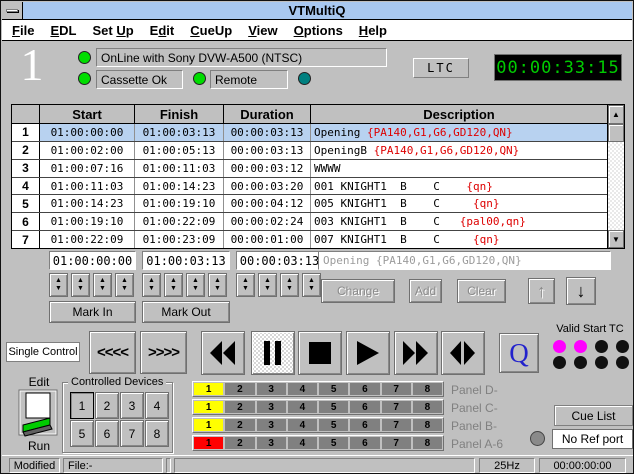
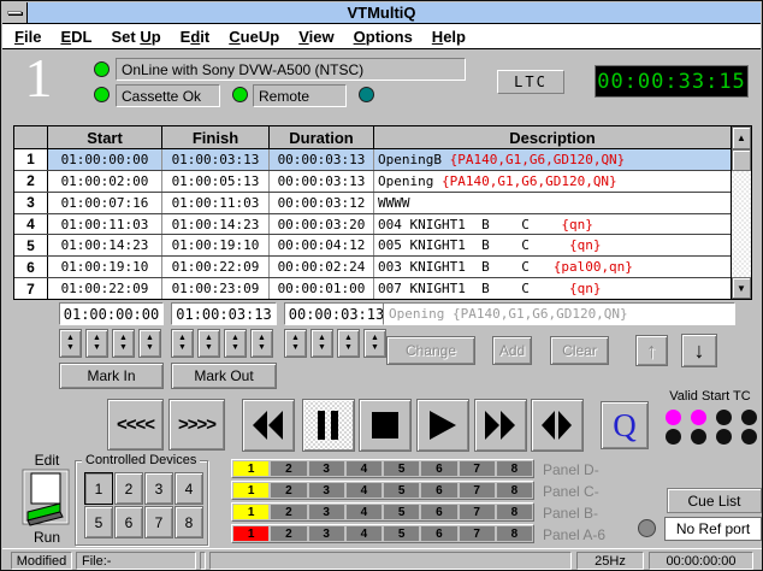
  VTMultiQ
  File
  EDL
  Set Up
  Edit
  CueUp
  View
  Options
  Help
  1
  OnLine with Sony DVW-A500 (NTSC)
  Cassette Ok
  Remote
  LTC
  00:00:33:15
  Start
  Finish
  Duration
  Description
  1
  01:00:00:00
  01:00:03:13
  00:00:03:13
- Opening
+ OpeningB
  {PA140,G1,G6,GD120,QN}
  2
  01:00:02:00
  01:00:05:13
  00:00:03:13
- OpeningB
+ Opening
  {PA140,G1,G6,GD120,QN}
  3
  01:00:07:16
  01:00:11:03
  00:00:03:12
  WWWW
  4
  01:00:11:03
  01:00:14:23
  00:00:03:20
- 001 KNIGHT1 B C
+ 004 KNIGHT1 B C
  {qn}
  5
  01:00:14:23
  01:00:19:10
  00:00:04:12
  005 KNIGHT1 B C
  {qn}
  6
  01:00:19:10
  01:00:22:09
  00:00:02:24
  003 KNIGHT1 B C
  {pal00,qn}
  7
  01:00:22:09
  01:00:23:09
  00:00:01:00
  007 KNIGHT1 B C
  {qn}
  ▲
  ▼
  01:00:00:00
  01:00:03:13
  00:00:03:13
  Opening {PA140,G1,G6,GD120,QN}
  Mark In
  Mark Out
  Change
  Add
  Clear
  ↑
  ↓
- Single Control
  <<<<
  >>>>
  Q
  Valid Start TC
  Edit
  Run
  Controlled Devices
  1
  2
  3
  4
  5
  6
  7
  8
  1
  2
  3
  4
  5
  6
  7
  8
  Panel D-
  1
  2
  3
  4
  5
  6
  7
  8
  Panel C-
  1
  2
  3
  4
  5
  6
  7
  8
  Panel B-
  1
  2
  3
  4
  5
  6
  7
  8
  Panel A-6
  Cue List
  No Ref port
  Modified
  File:-
  25Hz
  00:00:00:00
